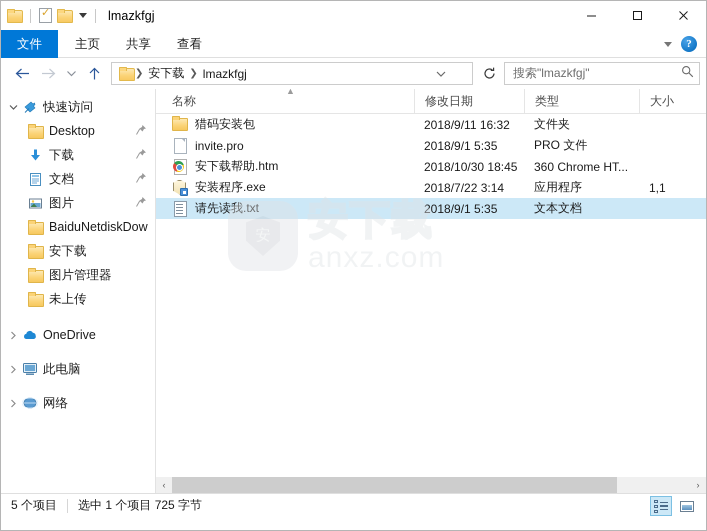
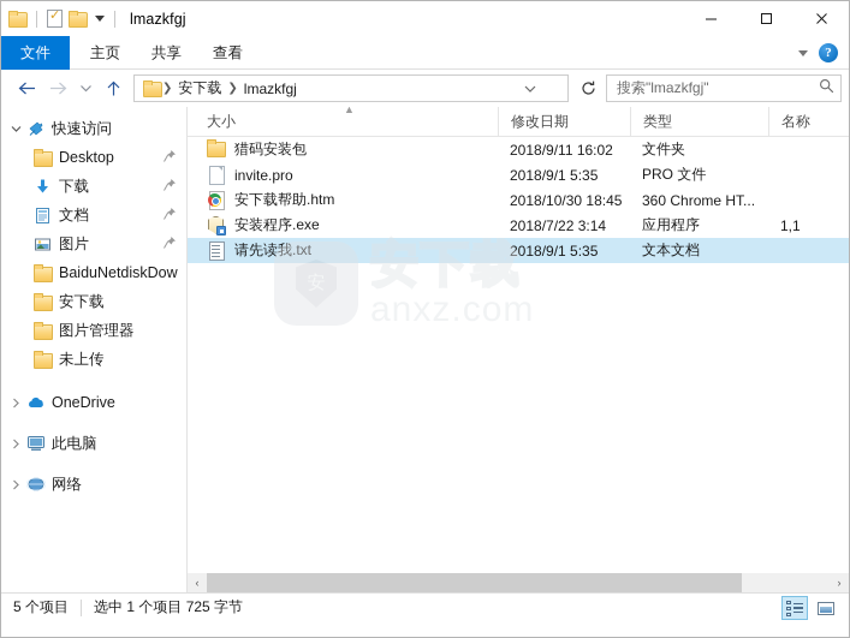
  lmazkfgj
  文件
  主页
  共享
  查看
  ?
  ❯
  安下载
  ❯
  lmazkfgj
  搜索"lmazkfgj"
  快速访问
  Desktop
  下载
  文档
  图片
  BaiduNetdiskDow
  安下载
  图片管理器
  未上传
  OneDrive
  此电脑
  网络
- 名称
+ 大小
  ▲
  修改日期
  类型
- 大小
+ 名称
  猎码安装包
- 2018/9/11 16:32
+ 2018/9/11 16:02
  文件夹
  invite.pro
  2018/9/1 5:35
  PRO 文件
  安下载帮助.htm
  2018/10/30 18:45
  360 Chrome HT...
  安装程序.exe
  2018/7/22 3:14
  应用程序
  1,1
  请先读我.txt
  2018/9/1 5:35
  文本文档
  安下载
  ‹
  ›
  5 个项目
  选中 1 个项目 725 字节
